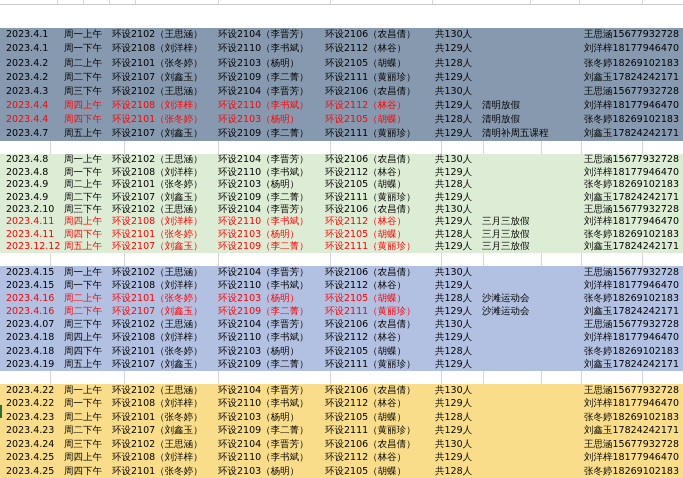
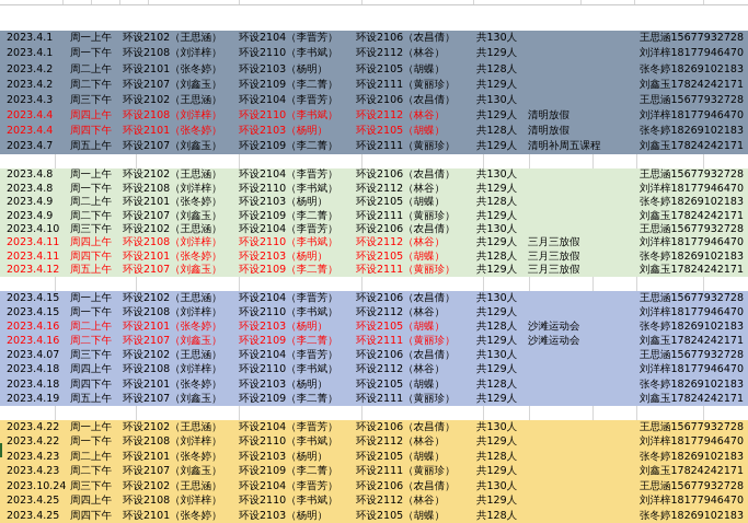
  2023.4.1
  周一上午
  环设2102（王思涵）
  环设2104（李晋芳）
  环设2106（农昌倩）
  共130人
  王思涵15677932728
  2023.4.1
  周一下午
  环设2108（刘洋梓）
  环设2110（李书斌）
  环设2112（林谷）
  共129人
  刘洋梓18177946470
  2023.4.2
  周二上午
  环设2101（张冬婷）
  环设2103（杨明）
  环设2105（胡蝶）
  共128人
  张冬婷18269102183
  2023.4.2
  周二下午
  环设2107（刘鑫玉）
  环设2109（李二菁）
  环设2111（黄丽珍）
  共129人
  刘鑫玉17824242171
  2023.4.3
  周三下午
  环设2102（王思涵）
  环设2104（李晋芳）
  环设2106（农昌倩）
  共130人
  王思涵15677932728
  2023.4.4
  周四上午
  环设2108（刘洋梓）
  环设2110（李书斌）
  环设2112（林谷）
  共129人
  清明放假
  刘洋梓18177946470
  2023.4.4
  周四下午
  环设2101（张冬婷）
  环设2103（杨明）
  环设2105（胡蝶）
  共128人
  清明放假
  张冬婷18269102183
  2023.4.7
  周五上午
  环设2107（刘鑫玉）
  环设2109（李二菁）
  环设2111（黄丽珍）
  共129人
  清明补周五课程
  刘鑫玉17824242171
  2023.4.8
  周一上午
  环设2102（王思涵）
  环设2104（李晋芳）
  环设2106（农昌倩）
  共130人
  王思涵15677932728
  2023.4.8
  周一下午
  环设2108（刘洋梓）
  环设2110（李书斌）
  环设2112（林谷）
  共129人
  刘洋梓18177946470
  2023.4.9
  周二上午
  环设2101（张冬婷）
  环设2103（杨明）
  环设2105（胡蝶）
  共128人
  张冬婷18269102183
  2023.4.9
  周二下午
  环设2107（刘鑫玉）
  环设2109（李二菁）
  环设2111（黄丽珍）
  共129人
  刘鑫玉17824242171
- 2023.2.10
+ 2023.4.10
  周三下午
  环设2102（王思涵）
  环设2104（李晋芳）
  环设2106（农昌倩）
  共130人
  王思涵15677932728
  2023.4.11
  周四上午
  环设2108（刘洋梓）
  环设2110（李书斌）
  环设2112（林谷）
  共129人
  三月三放假
  刘洋梓18177946470
  2023.4.11
  周四下午
  环设2101（张冬婷）
  环设2103（杨明）
  环设2105（胡蝶）
  共128人
  三月三放假
  张冬婷18269102183
- 2023.12.12
+ 2023.4.12
  周五上午
  环设2107（刘鑫玉）
  环设2109（李二菁）
  环设2111（黄丽珍）
  共129人
  三月三放假
  刘鑫玉17824242171
  2023.4.15
  周一上午
  环设2102（王思涵）
  环设2104（李晋芳）
  环设2106（农昌倩）
  共130人
  王思涵15677932728
  2023.4.15
  周一下午
  环设2108（刘洋梓）
  环设2110（李书斌）
  环设2112（林谷）
  共129人
  刘洋梓18177946470
  2023.4.16
  周二上午
  环设2101（张冬婷）
  环设2103（杨明）
  环设2105（胡蝶）
  共128人
  沙滩运动会
  张冬婷18269102183
  2023.4.16
  周二下午
  环设2107（刘鑫玉）
  环设2109（李二菁）
  环设2111（黄丽珍）
  共129人
  沙滩运动会
  刘鑫玉17824242171
  2023.4.07
  周三下午
  环设2102（王思涵）
  环设2104（李晋芳）
  环设2106（农昌倩）
  共130人
  王思涵15677932728
  2023.4.18
  周四上午
  环设2108（刘洋梓）
  环设2110（李书斌）
  环设2112（林谷）
  共129人
  刘洋梓18177946470
  2023.4.18
  周四下午
  环设2101（张冬婷）
  环设2103（杨明）
  环设2105（胡蝶）
  共128人
  张冬婷18269102183
  2023.4.19
  周五上午
  环设2107（刘鑫玉）
  环设2109（李二菁）
  环设2111（黄丽珍）
  共129人
  刘鑫玉17824242171
  2023.4.22
  周一上午
  环设2102（王思涵）
  环设2104（李晋芳）
  环设2106（农昌倩）
  共130人
  王思涵15677932728
  2023.4.22
  周一下午
  环设2108（刘洋梓）
  环设2110（李书斌）
  环设2112（林谷）
  共129人
  刘洋梓18177946470
  2023.4.23
  周二上午
  环设2101（张冬婷）
  环设2103（杨明）
  环设2105（胡蝶）
  共128人
  张冬婷18269102183
  2023.4.23
  周二下午
  环设2107（刘鑫玉）
  环设2109（李二菁）
  环设2111（黄丽珍）
  共129人
  刘鑫玉17824242171
- 2023.4.24
+ 2023.10.24
  周三下午
  环设2102（王思涵）
  环设2104（李晋芳）
  环设2106（农昌倩）
  共130人
  王思涵15677932728
  2023.4.25
  周四上午
  环设2108（刘洋梓）
  环设2110（李书斌）
  环设2112（林谷）
  共129人
  刘洋梓18177946470
  2023.4.25
  周四下午
  环设2101（张冬婷）
  环设2103（杨明）
  环设2105（胡蝶）
  共128人
  张冬婷18269102183
